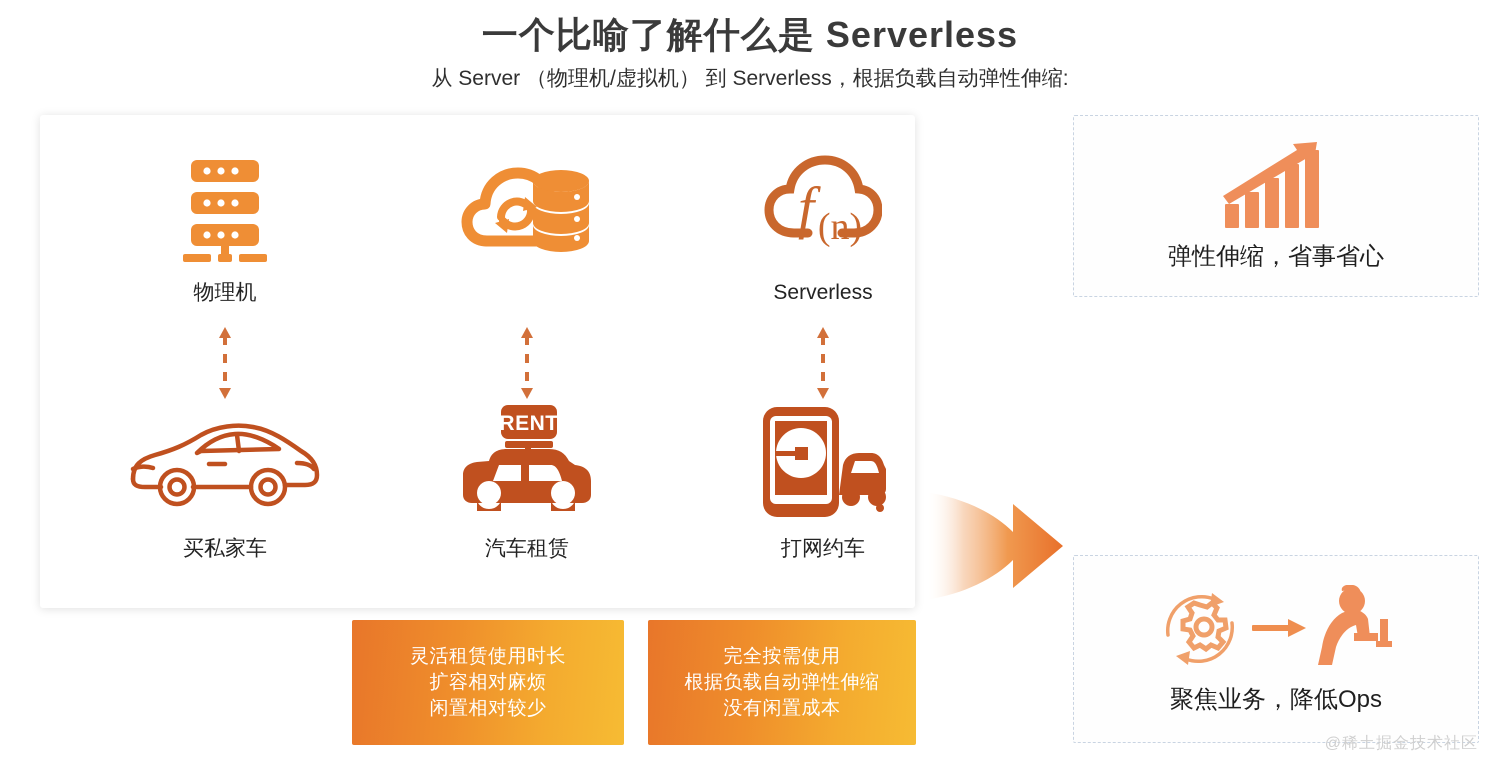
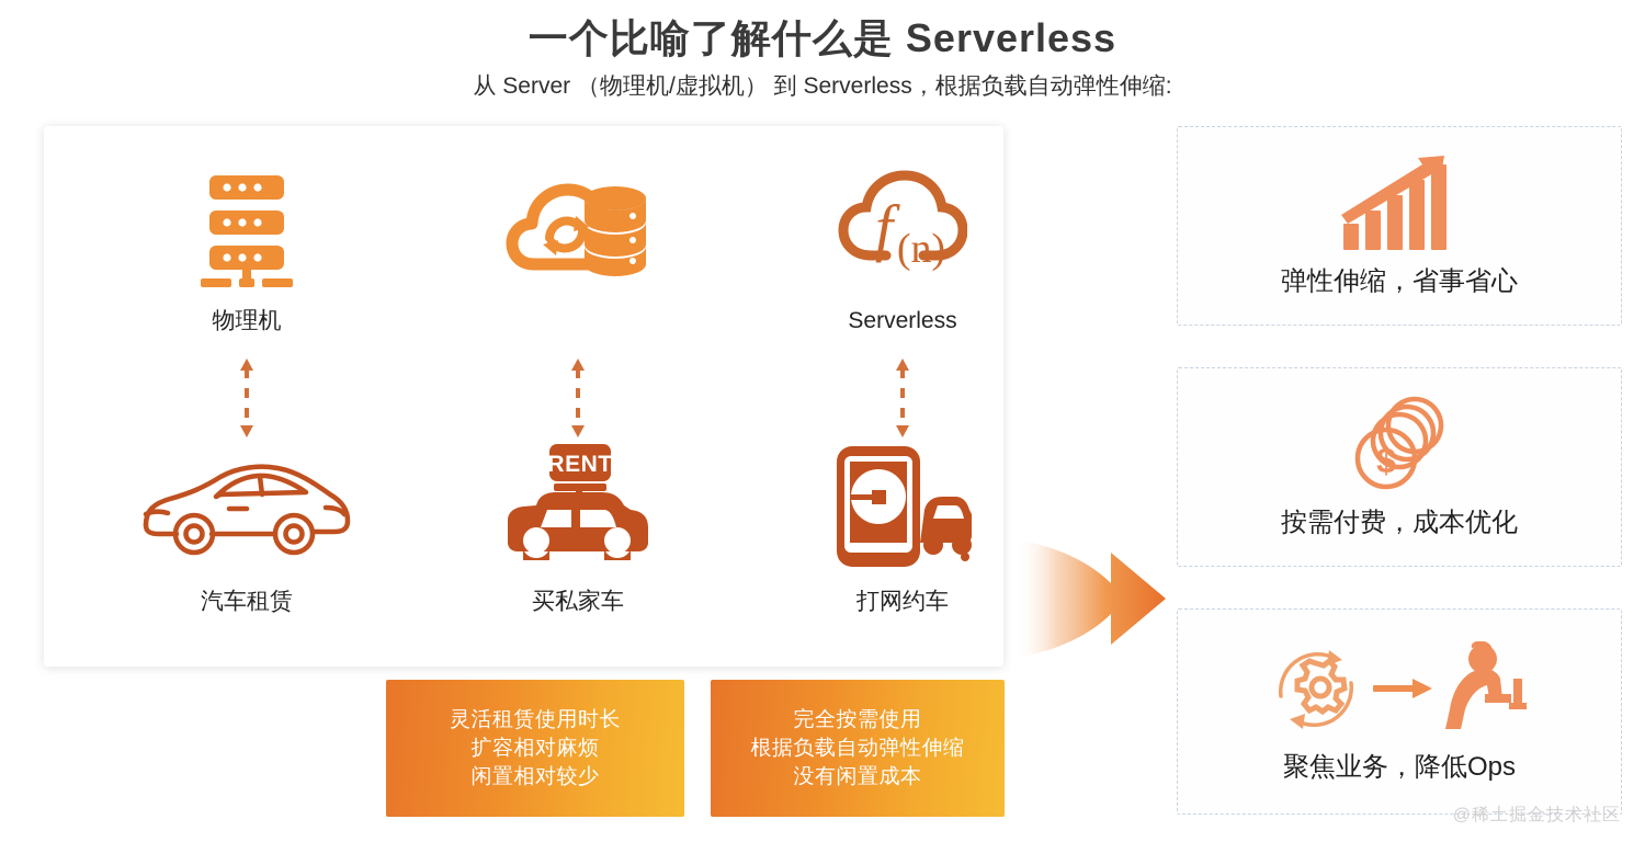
  一个比喻了解什么是 Serverless
  从 Server （物理机/虚拟机） 到 Serverless，根据负载自动弹性伸缩:
  物理机
  f
  (n)
  Serverless
- 买私家车
+ 汽车租赁
  RENT
- 汽车租赁
+ 买私家车
  打网约车
  灵活租赁使用时长
  扩容相对麻烦
  闲置相对较少
  完全按需使用
  根据负载自动弹性伸缩
  没有闲置成本
  弹性伸缩，省事省心
+ $
+ 按需付费，成本优化
  聚焦业务，降低Ops
  @稀土掘金技术社区
